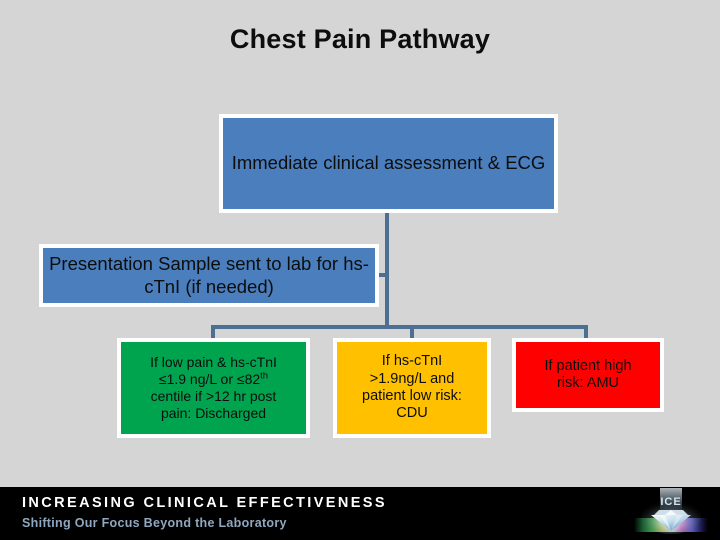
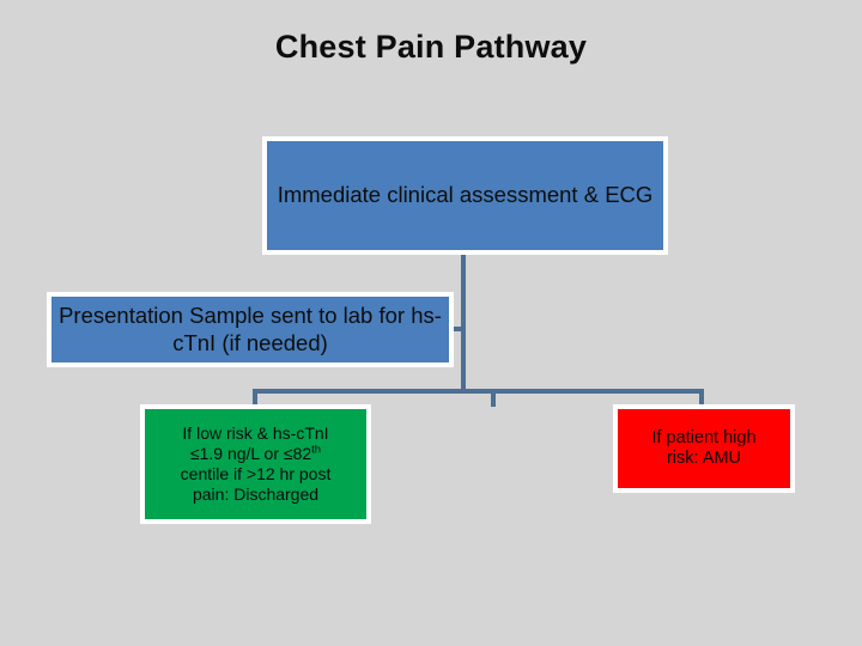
  Chest Pain Pathway
  Immediate clinical assessment & ECG
  Presentation Sample sent to lab for hs-cTnI (if needed)
- If low pain & hs-cTnI
+ If low risk & hs-cTnI
  ≤1.9 ng/L or ≤82th
  centile if >12 hr post
  pain: Discharged
- If hs-cTnI
- >1.9ng/L and
- patient low risk:
- CDU
  If patient high
  risk: AMU
- INCREASING CLINICAL EFFECTIVENESS
- Shifting Our Focus Beyond the Laboratory
- ICE
